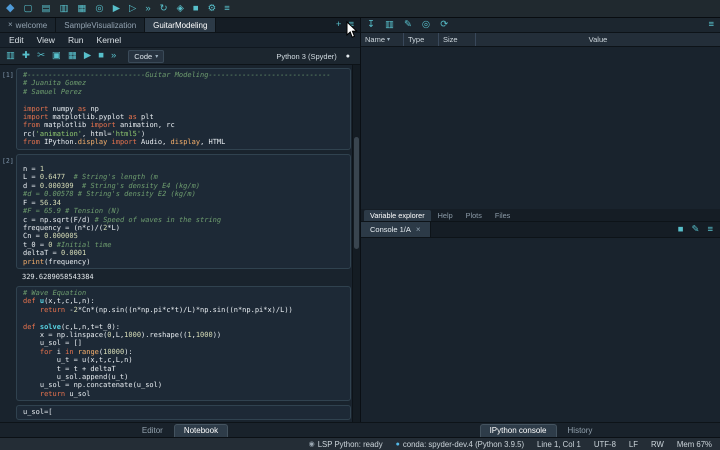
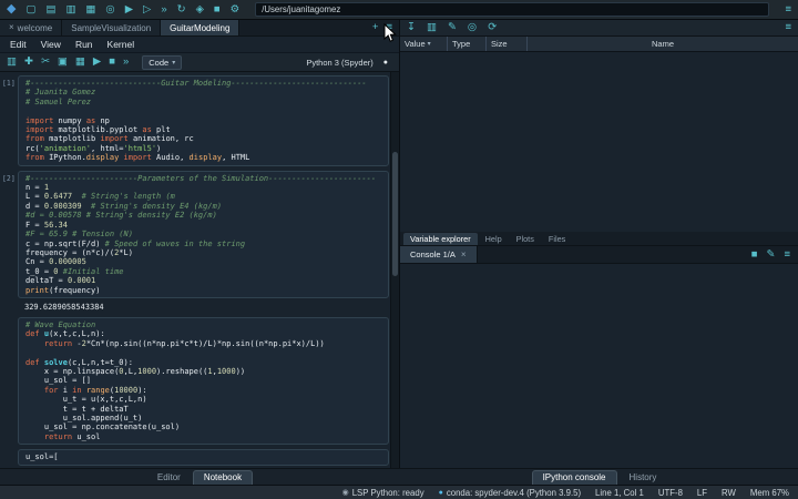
  ◆
  ▢
  ▤
  ▥
  ▦
  ◎
  ▶
  ▷
  »
  ↻
  ◈
  ■
  ⚙
+ /Users/juanitagomez
  ≡
  ×
  welcome
  SampleVisualization
  GuitarModeling
  +
  ≡
  Edit
  View
  Run
  Kernel
  ▥
  ✚
  ✂
  ▣
  ▦
  ▶
  ■
  »
  Code
  Python 3 (Spyder)
  [1]
  #----------------------------Guitar Modeling----------------------------- # Juanita Gomez # Samuel Perez import numpy as np
  import matplotlib.pyplot as plt
  from matplotlib import animation, rc
  rc('animation', html='html5')
  from IPython.display import Audio, display, HTML
  [2]
+ #-----------------------Parameters of the Simulation-----------------------
  n = 1
  L = 0.6477 # String's length (m
  d = 0.000309 # String's density E4 (kg/m) #d = 0.00578 # String's density E2 (kg/m)
  F = 56.34 #F = 65.9 # Tension (N)
  c = np.sqrt(F/d) # Speed of waves in the string
  frequency = (n*c)/(2*L)
  Cn = 0.000005
  t_0 = 0 #Initial time
  deltaT = 0.0001 print(frequency)
  329.6289058543384
  # Wave Equation def u(x,t,c,L,n):
  return -2*Cn*(np.sin((n*np.pi*c*t)/L)*np.sin((n*np.pi*x)/L))
  def solve(c,L,n,t=t_0):
  x = np.linspace(0,L,1000).reshape((1,1000))
  u_sol = []
  for i in range(10000):
  u_t = u(x,t,c,L,n)
  t = t + deltaT
  u_sol.append(u_t)
  u_sol = np.concatenate(u_sol)
  return u_sol
  u_sol=[
  ↧
  ▥
  ✎
  ◎
  ⟳
  ≡
- Name
+ Value
  Type
  Size
- Value
+ Name
  Variable explorer
  Help
  Plots
  Files
  Console 1/A
  ×
  ■
  ✎
  ≡
  Editor
  Notebook
  IPython console
  History
  LSP Python: ready
  conda: spyder-dev.4 (Python 3.9.5)
  Line 1, Col 1
  UTF-8
  LF
  RW
  Mem 67%
